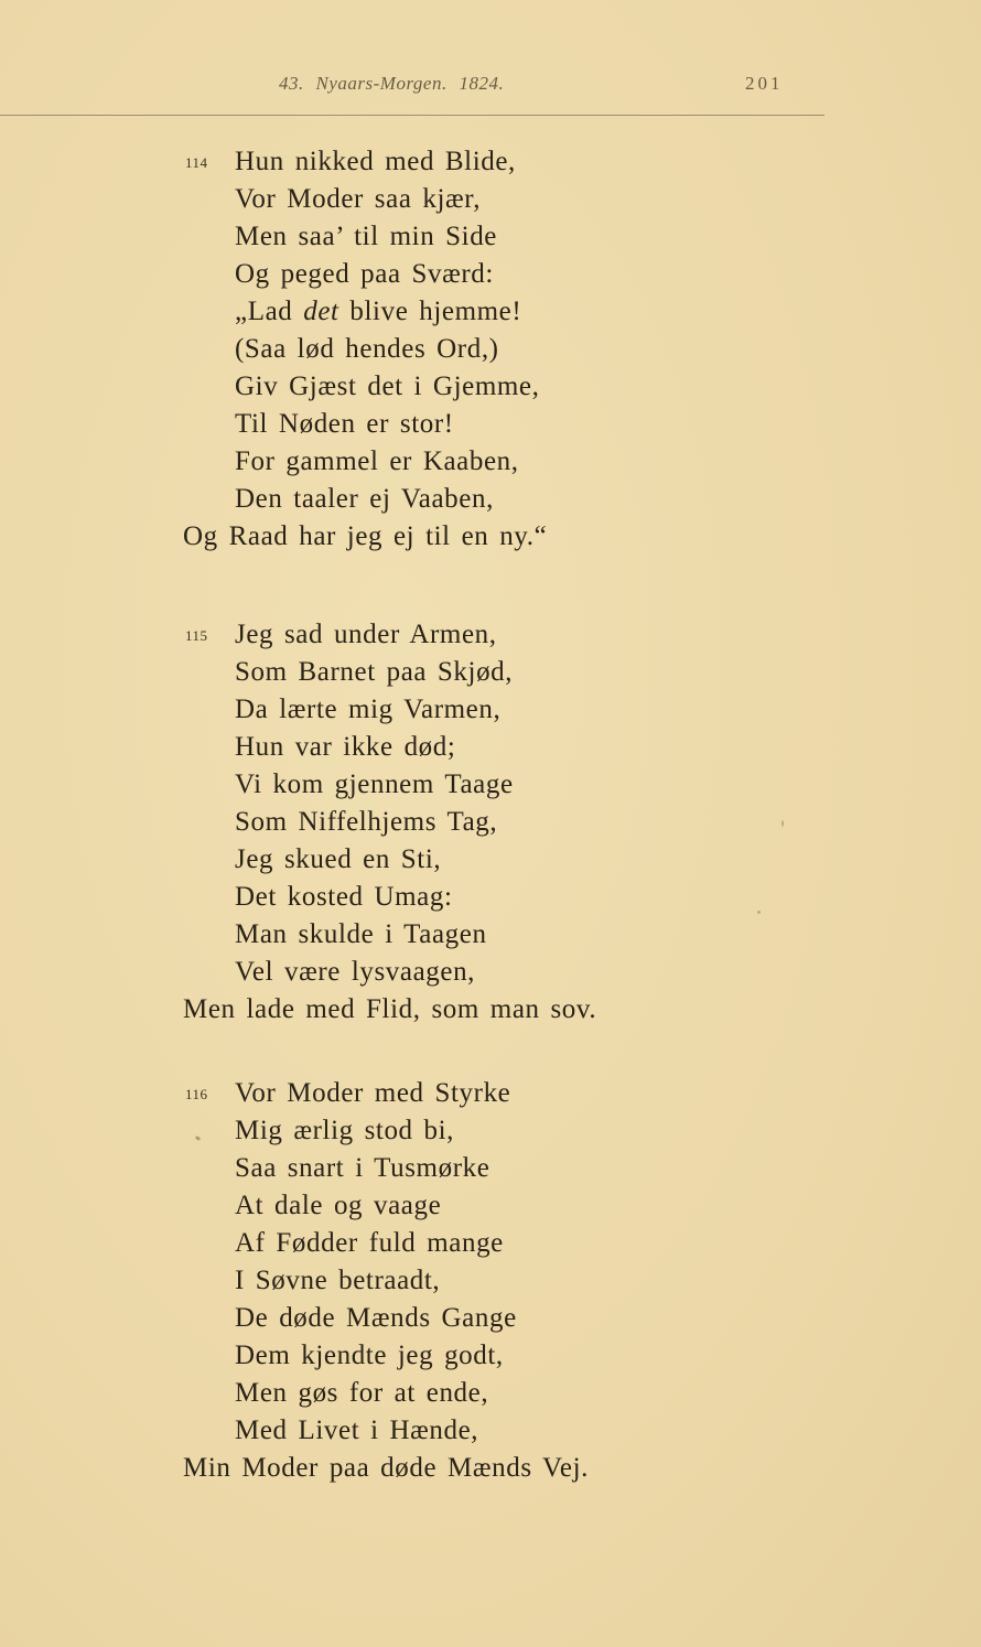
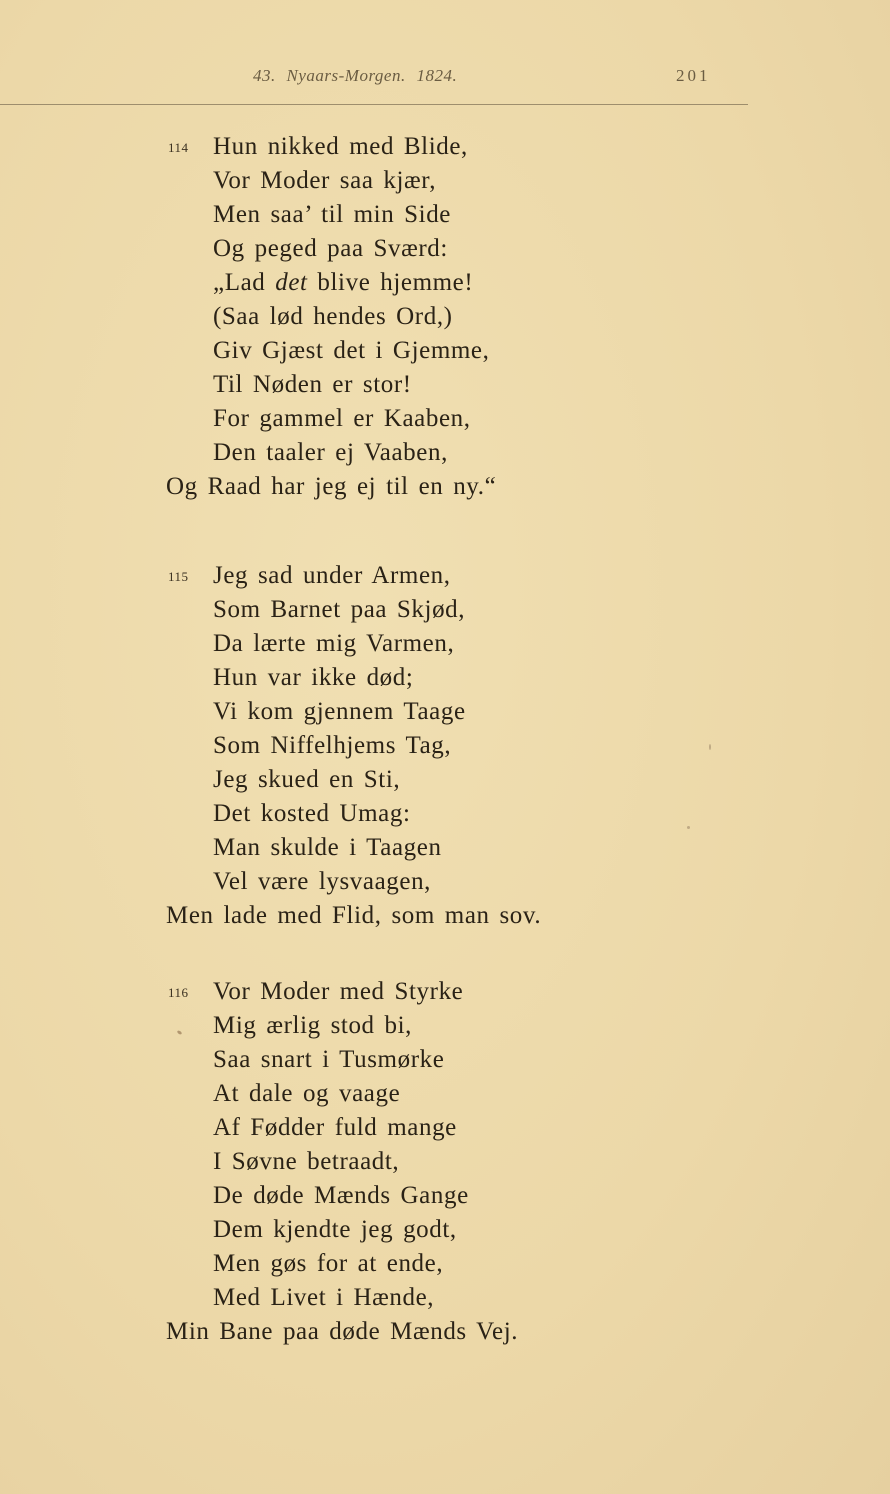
  43. Nyaars-Morgen. 1824.
  201
  114
  Hun nikked med Blide,
  Vor Moder saa kjær,
  Men saa’ til min Side
  Og peged paa Sværd:
  „Lad det blive hjemme!
  (Saa lød hendes Ord,)
  Giv Gjæst det i Gjemme,
  Til Nøden er stor!
  For gammel er Kaaben,
  Den taaler ej Vaaben,
  Og Raad har jeg ej til en ny.“
  115
  Jeg sad under Armen,
  Som Barnet paa Skjød,
  Da lærte mig Varmen,
  Hun var ikke død;
  Vi kom gjennem Taage
  Som Niffelhjems Tag,
  Jeg skued en Sti,
  Det kosted Umag:
  Man skulde i Taagen
  Vel være lysvaagen,
  Men lade med Flid, som man sov.
  116
  Vor Moder med Styrke
  Mig ærlig stod bi,
  Saa snart i Tusmørke
  At dale og vaage
  Af Fødder fuld mange
  I Søvne betraadt,
  De døde Mænds Gange
  Dem kjendte jeg godt,
  Men gøs for at ende,
  Med Livet i Hænde,
- Min Moder paa døde Mænds Vej.
+ Min Bane paa døde Mænds Vej.
